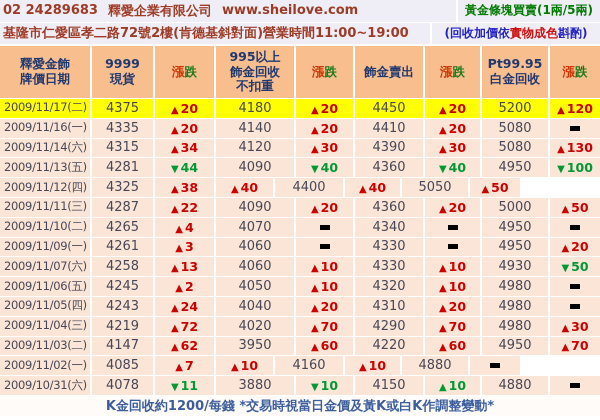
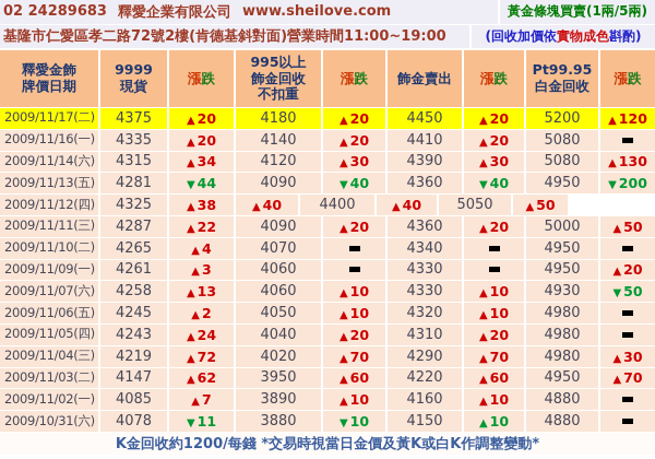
  02 24289683
  釋愛企業有限公司
  www.sheilove.com
  黃金條塊買賣(1兩/5兩)
  基隆市仁愛區孝二路72號2樓(肯德基斜對面)營業時間11:00~19:00
  (回收加價依實物成色斟酌)
  釋愛金飾
  牌價日期
  9999
  現貨
  漲跌
  995以上
  飾金回收
  不扣重
  漲跌
  飾金賣出
  漲跌
  Pt99.95
  白金回收
  漲跌
  2009/11/17(二)
  4375
  ▲ 20
  4180
  ▲ 20
  4450
  ▲ 20
  5200
  ▲ 120
  2009/11/16(一)
  4335
  ▲ 20
  4140
  ▲ 20
  4410
  ▲ 20
  5080
  2009/11/14(六)
  4315
  ▲ 34
  4120
  ▲ 30
  4390
  ▲ 30
  5080
  ▲ 130
  2009/11/13(五)
  4281
  ▼ 44
  4090
  ▼ 40
  4360
  ▼ 40
  4950
- ▼ 100
+ ▼ 200
  2009/11/12(四)
  4325
  ▲ 38
  ▲ 40
  4400
  ▲ 40
  5050
  ▲ 50
  2009/11/11(三)
  4287
  ▲ 22
  4090
  ▲ 20
  4360
  ▲ 20
  5000
  ▲ 50
  2009/11/10(二)
  4265
  ▲ 4
  4070
  4340
  4950
  2009/11/09(一)
  4261
  ▲ 3
  4060
  4330
  4950
  ▲ 20
  2009/11/07(六)
  4258
  ▲ 13
  4060
  ▲ 10
  4330
  ▲ 10
  4930
  ▼ 50
  2009/11/06(五)
  4245
  ▲ 2
  4050
  ▲ 10
  4320
  ▲ 10
  4980
  2009/11/05(四)
  4243
  ▲ 24
  4040
  ▲ 20
  4310
  ▲ 20
  4980
  2009/11/04(三)
  4219
  ▲ 72
  4020
  ▲ 70
  4290
  ▲ 70
  4980
  ▲ 30
  2009/11/03(二)
  4147
  ▲ 62
  3950
  ▲ 60
  4220
  ▲ 60
  4950
  ▲ 70
  2009/11/02(一)
  4085
  ▲ 7
+ 3890
  ▲ 10
  4160
  ▲ 10
  4880
  2009/10/31(六)
  4078
  ▼ 11
  3880
  ▼ 10
  4150
  ▲ 10
  4880
  K金回收約1200/每錢 *交易時視當日金價及黃K或白K作調整變動*
